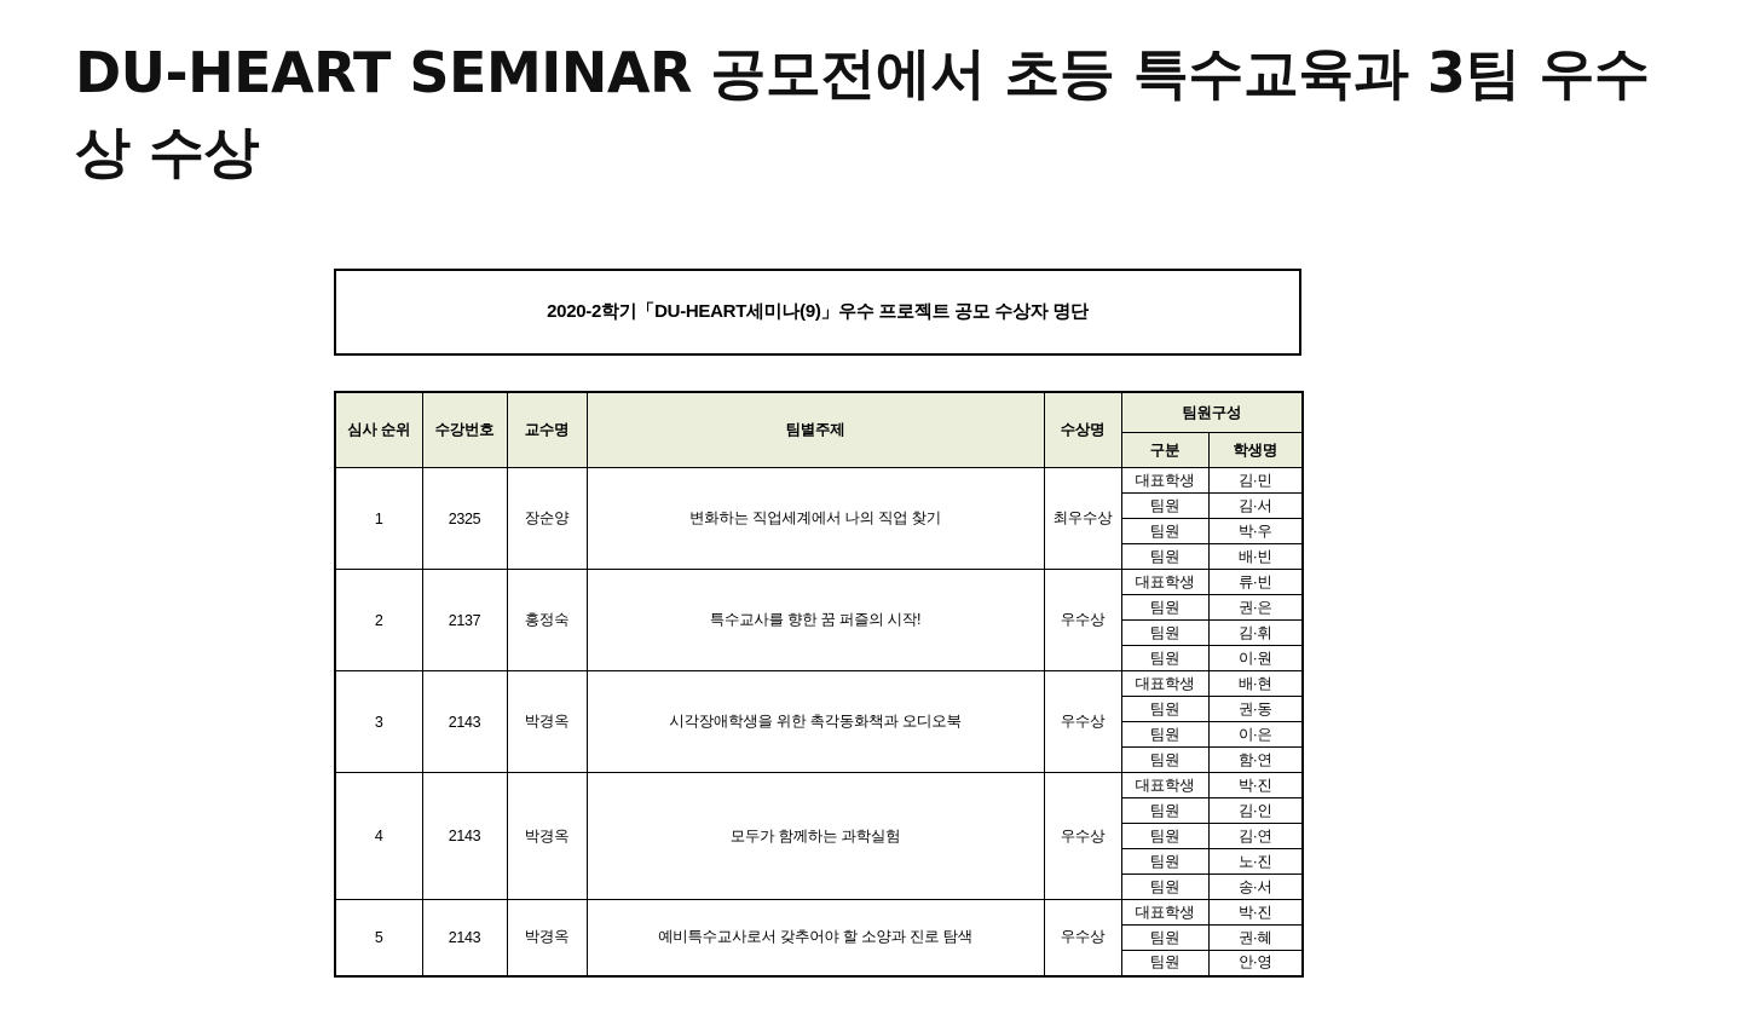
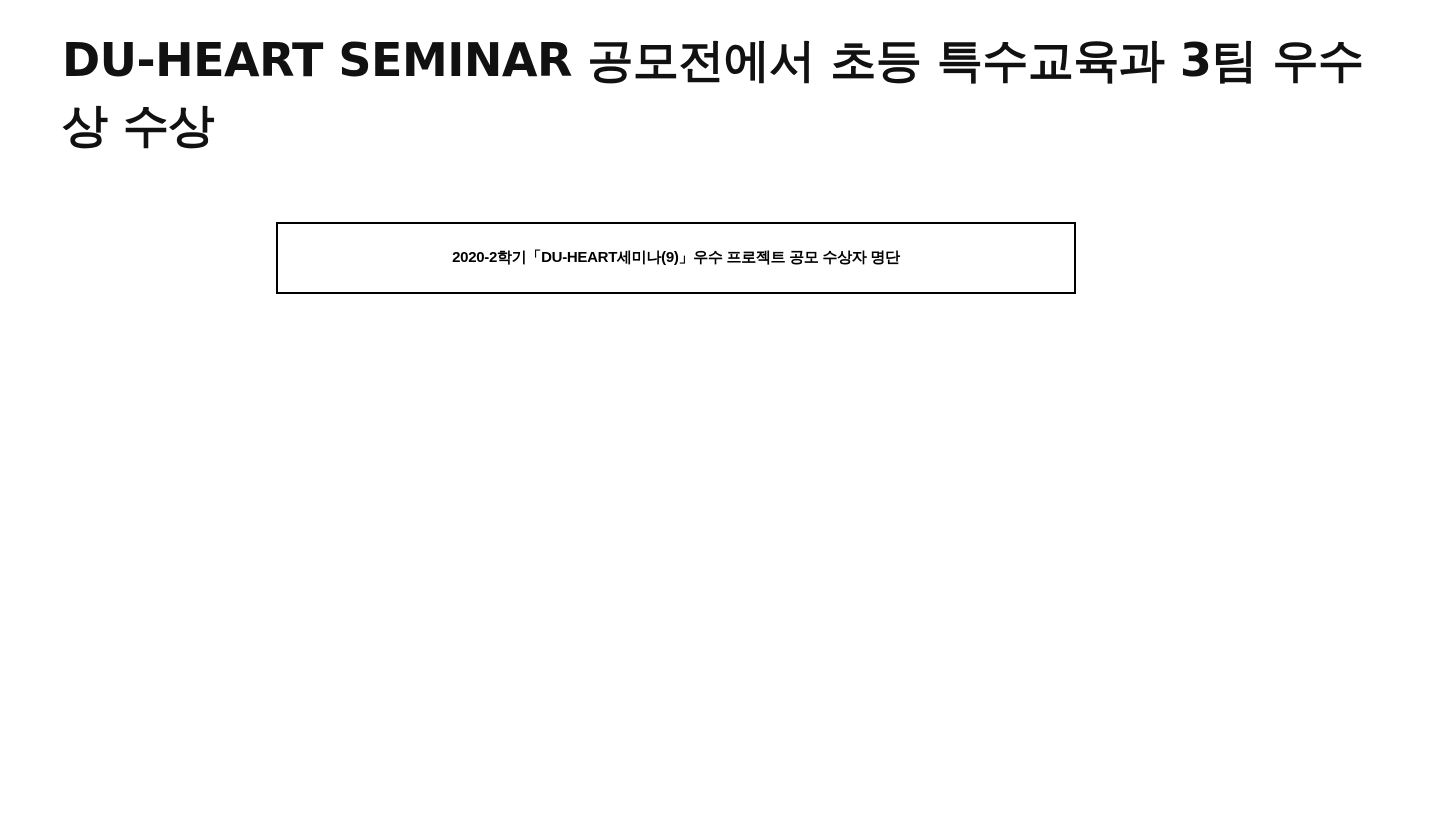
  DU-HEART SEMINAR 공모전에서 초등 특수교육과 3팀 우수상 수상
  2020-2학기「DU-HEART세미나(9)」우수 프로젝트 공모 수상자 명단
- 심사 순위	수강번호	교수명	팀별주제	수상명	팀원구성
- 구분	학생명
- 1	2325	장순양	변화하는 직업세계에서 나의 직업 찾기	최우수상	대표학생	김∙민
- 팀원	김∙서
- 팀원	박∙우
- 팀원	배∙빈
- 2	2137	홍정숙	특수교사를 향한 꿈 퍼즐의 시작!	우수상	대표학생	류∙빈
- 팀원	권∙은
- 팀원	김∙휘
- 팀원	이∙원
- 3	2143	박경옥	시각장애학생을 위한 촉각동화책과 오디오북	우수상	대표학생	배∙현
- 팀원	권∙동
- 팀원	이∙은
- 팀원	함∙연
- 4	2143	박경옥	모두가 함께하는 과학실험	우수상	대표학생	박∙진
- 팀원	김∙인
- 팀원	김∙연
- 팀원	노∙진
- 팀원	송∙서
- 5	2143	박경옥	예비특수교사로서 갖추어야 할 소양과 진로 탐색	우수상	대표학생	박∙진
- 팀원	권∙혜
- 팀원	안∙영
